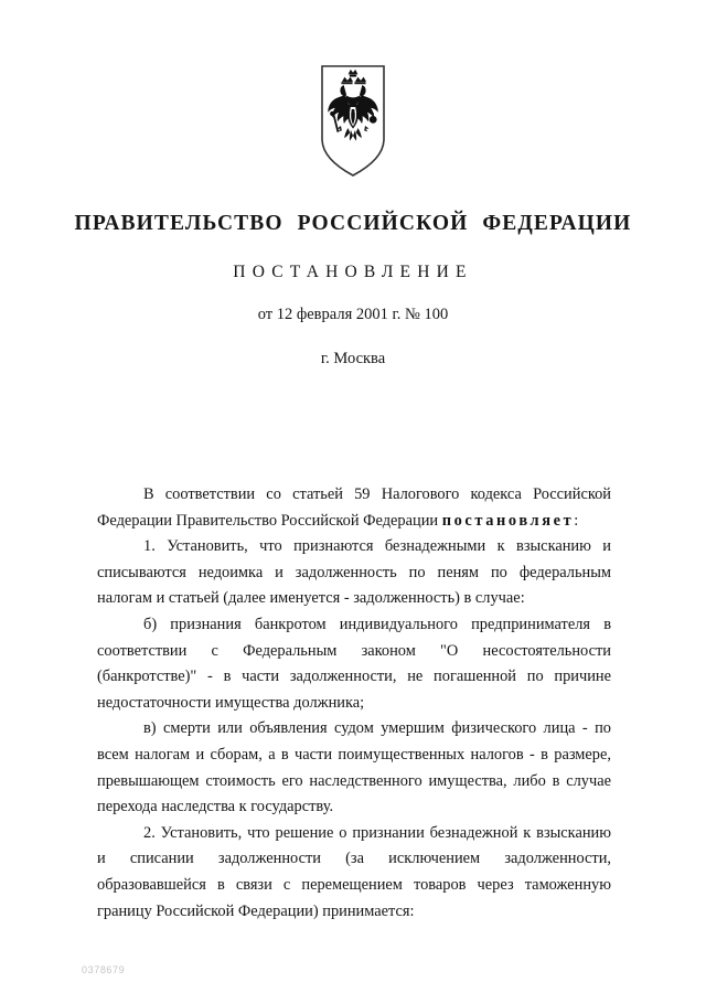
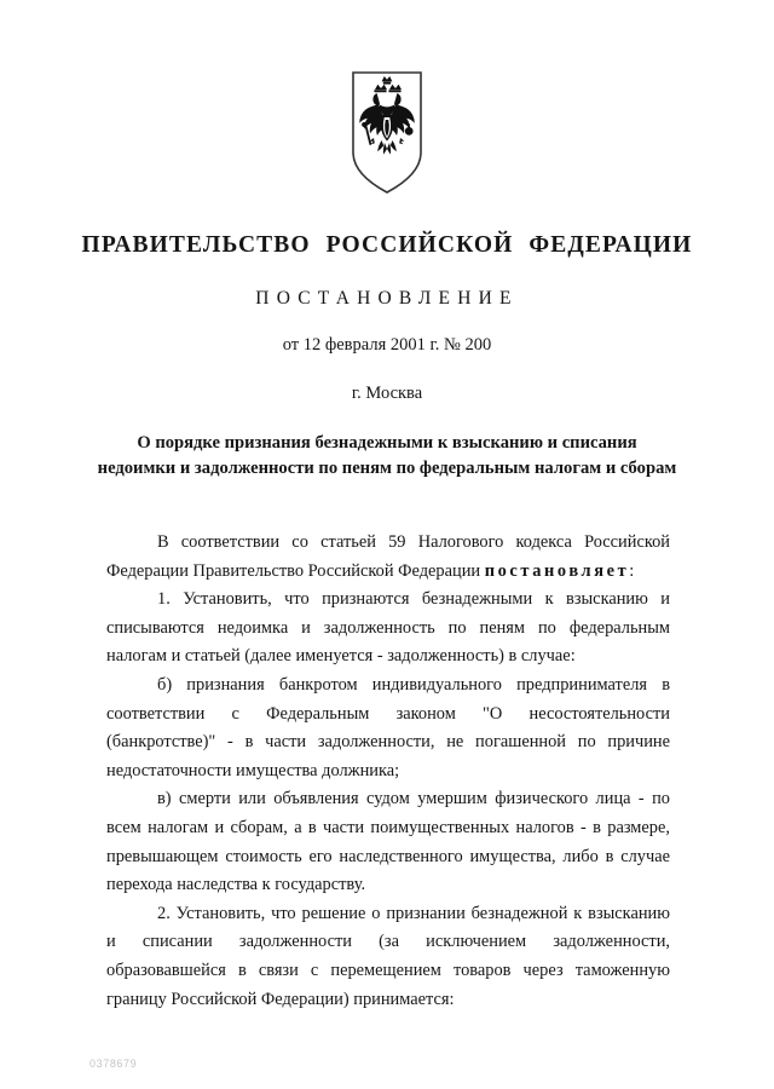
  ПРАВИТЕЛЬСТВО РОССИЙСКОЙ ФЕДЕРАЦИИ
  ПОСТАНОВЛЕНИЕ
- от 12 февраля 2001 г. № 100
+ от 12 февраля 2001 г. № 200
  г. Москва
+ О порядке признания безнадежными к взысканию и списания
+ недоимки и задолженности по пеням по федеральным налогам и сборам
  В соответствии со статьей 59 Налогового кодекса Российской Федерации Правительство Российской Федерации постановляет:
  1. Установить, что признаются безнадежными к взысканию и списываются недоимка и задолженность по пеням по федеральным налогам и статьей (далее именуется - задолженность) в случае:
  б) признания банкротом индивидуального предпринимателя в соответствии с Федеральным законом "О несостоятельности (банкротстве)" - в части задолженности, не погашенной по причине недостаточности имущества должника;
  в) смерти или объявления судом умершим физического лица - по всем налогам и сборам, а в части поимущественных налогов - в размере, превышающем стоимость его наследственного имущества, либо в случае перехода наследства к государству.
  2. Установить, что решение о признании безнадежной к взысканию и списании задолженности (за исключением задолженности, образовавшейся в связи с перемещением товаров через таможенную границу Российской Федерации) принимается:
  0378679
